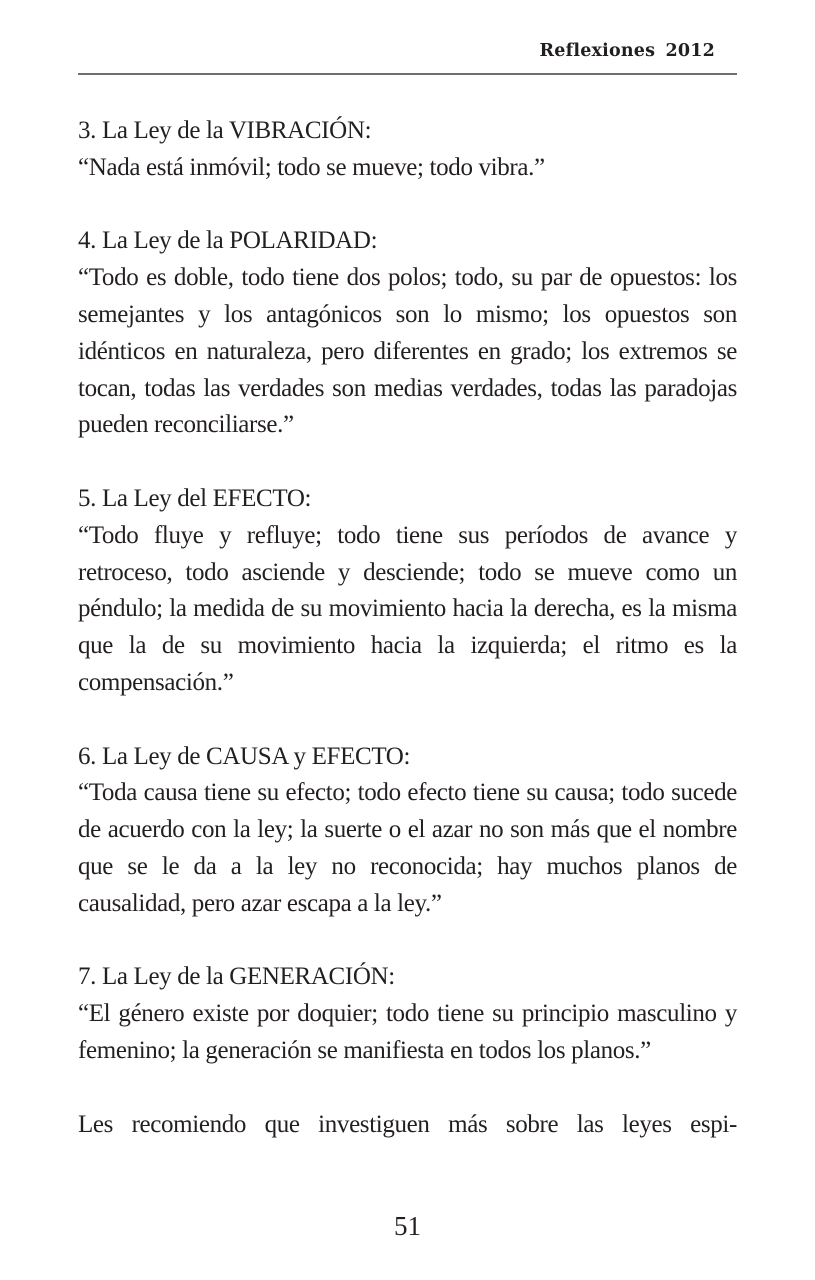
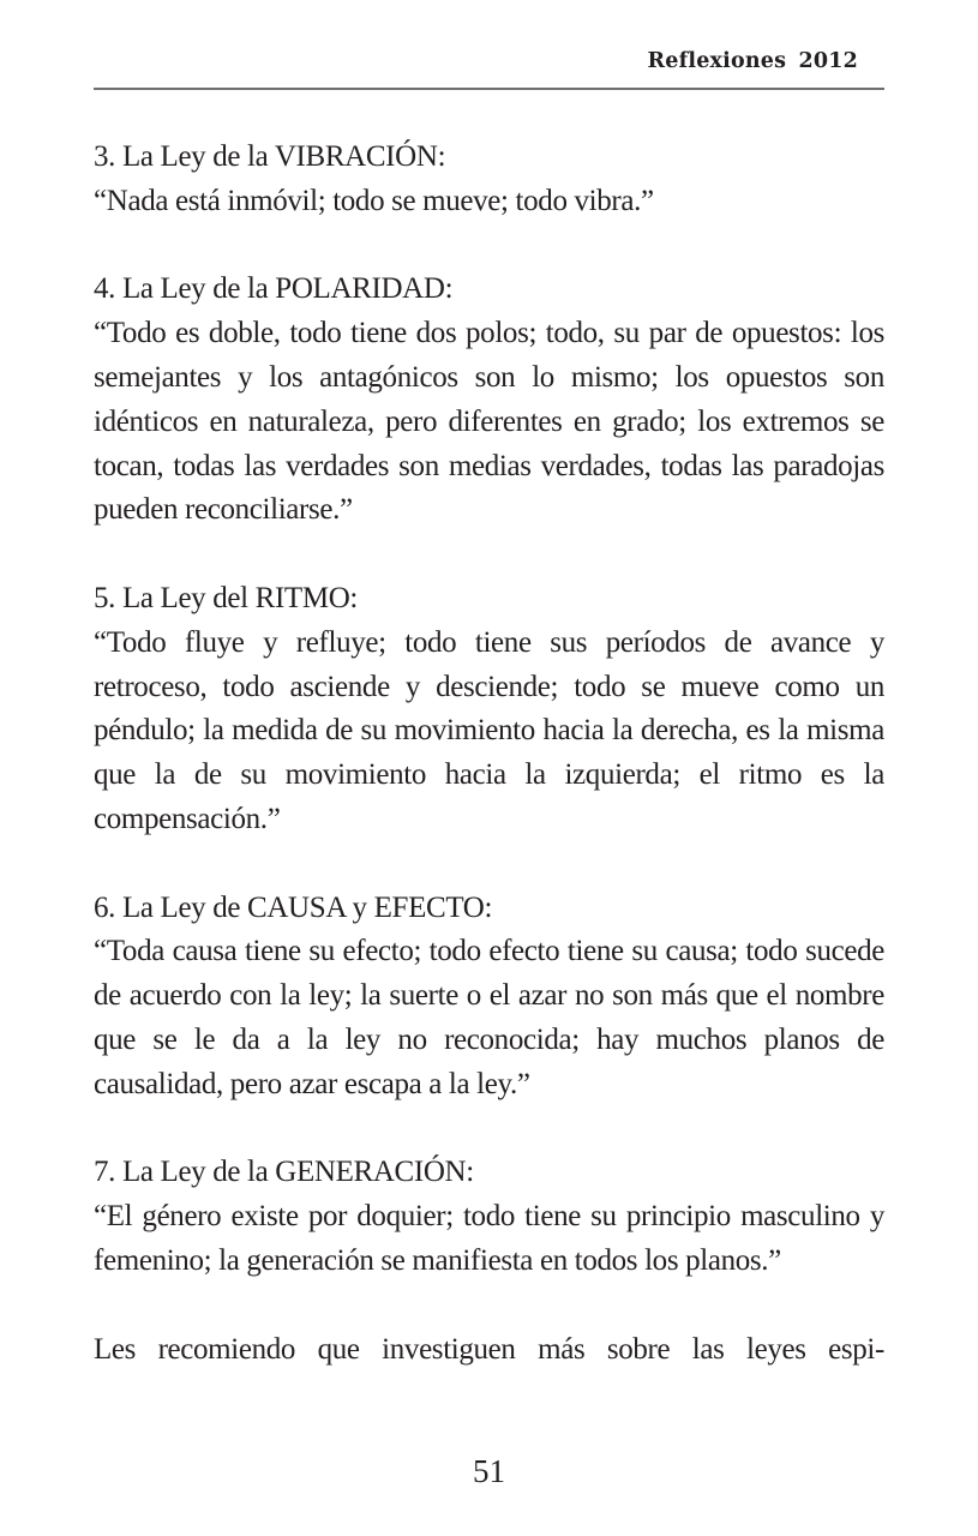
  Reflexiones 2012
  3. La Ley de la VIBRACIÓN:
  “Nada está inmóvil; todo se mueve; todo vibra.”
  4. La Ley de la POLARIDAD:
  “Todo es doble, todo tiene dos polos; todo, su par de opuestos: los semejantes y los antagónicos son lo mismo; los opuestos son idénticos en naturaleza, pero diferentes en grado; los extremos se tocan, todas las verdades son medias verdades, todas las paradojas pueden reconciliarse.”
- 5. La Ley del EFECTO:
+ 5. La Ley del RITMO:
  “Todo fluye y refluye; todo tiene sus períodos de avance y retroceso, todo asciende y desciende; todo se mueve como un péndulo; la medida de su movimiento hacia la derecha, es la misma que la de su movimiento hacia la izquierda; el ritmo es la compensación.”
  6. La Ley de CAUSA y EFECTO:
  “Toda causa tiene su efecto; todo efecto tiene su causa; todo sucede de acuerdo con la ley; la suerte o el azar no son más que el nombre que se le da a la ley no reconocida; hay muchos planos de causalidad, pero azar escapa a la ley.”
  7. La Ley de la GENERACIÓN:
  “El género existe por doquier; todo tiene su principio mas­culino y femenino; la generación se manifiesta en todos los planos.”
  Les recomiendo que investiguen más sobre las leyes espi-
  51
